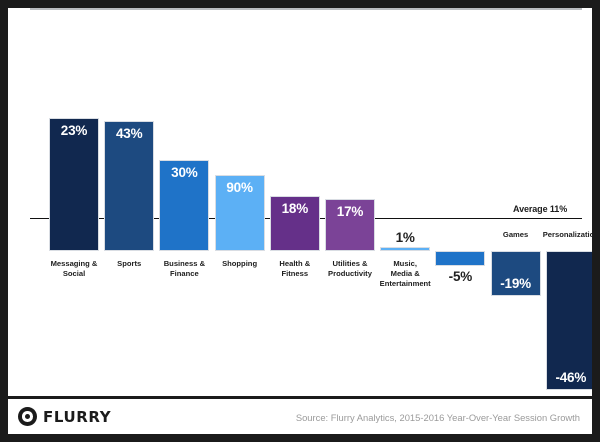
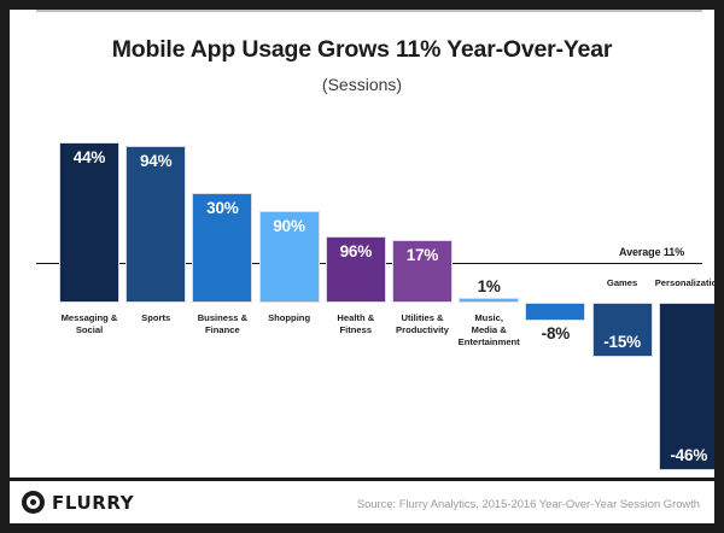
+ Mobile App Usage Grows 11% Year-Over-Year
+ (Sessions)
  Average 11%
- 23%
+ 44%
  Messaging &
  Social
- 43%
+ 94%
  Sports
  30%
  Business &
  Finance
  90%
  Shopping
- 18%
+ 96%
  Health &
  Fitness
  17%
  Utilities &
  Productivity
  1%
  Music,
  Media &
  Entertainment
- -5%
+ -8%
- -19%
+ -15%
  Games
  -46%
  Personalizatio
  FLURRY
  Source: Flurry Analytics, 2015-2016 Year-Over-Year Session Growth
